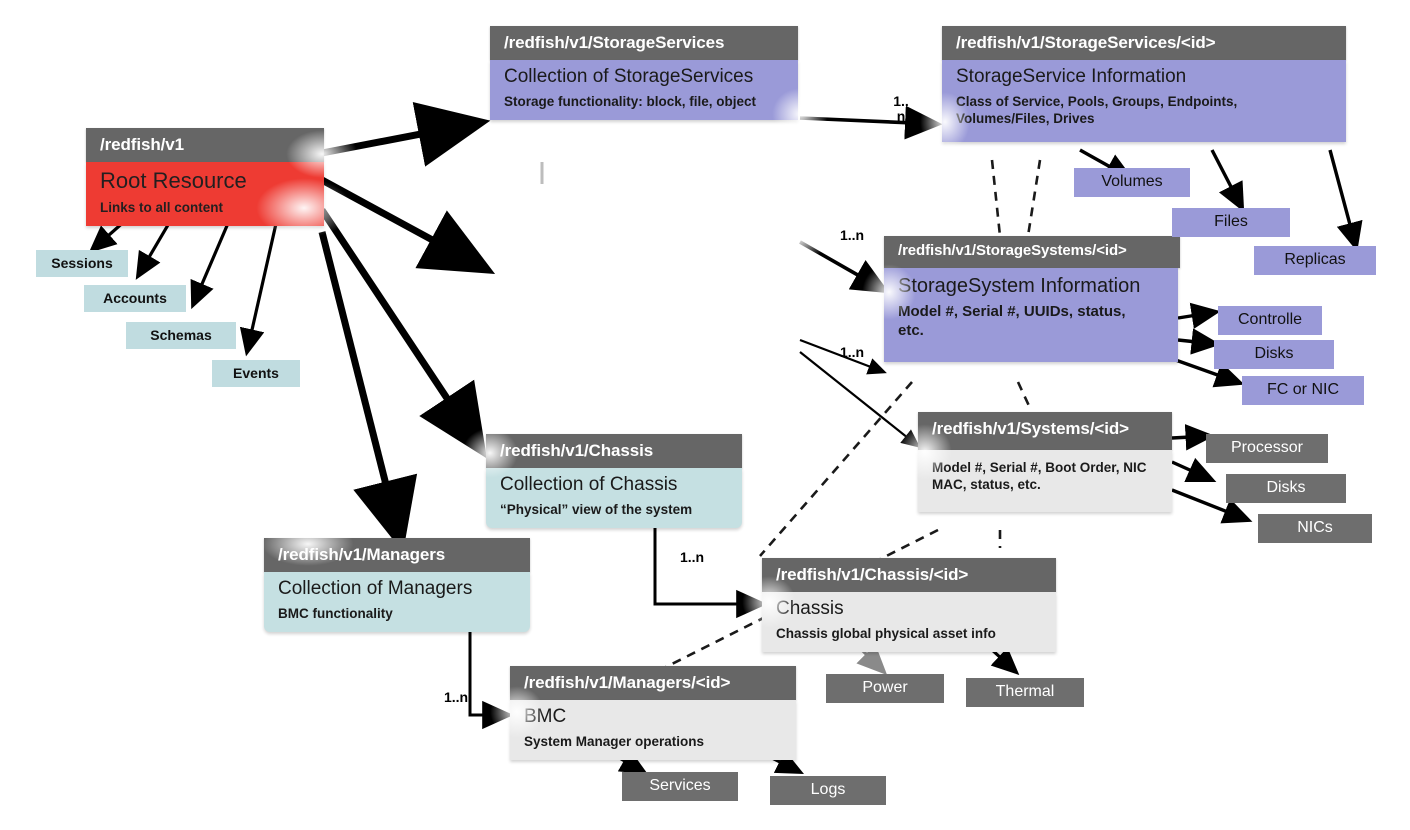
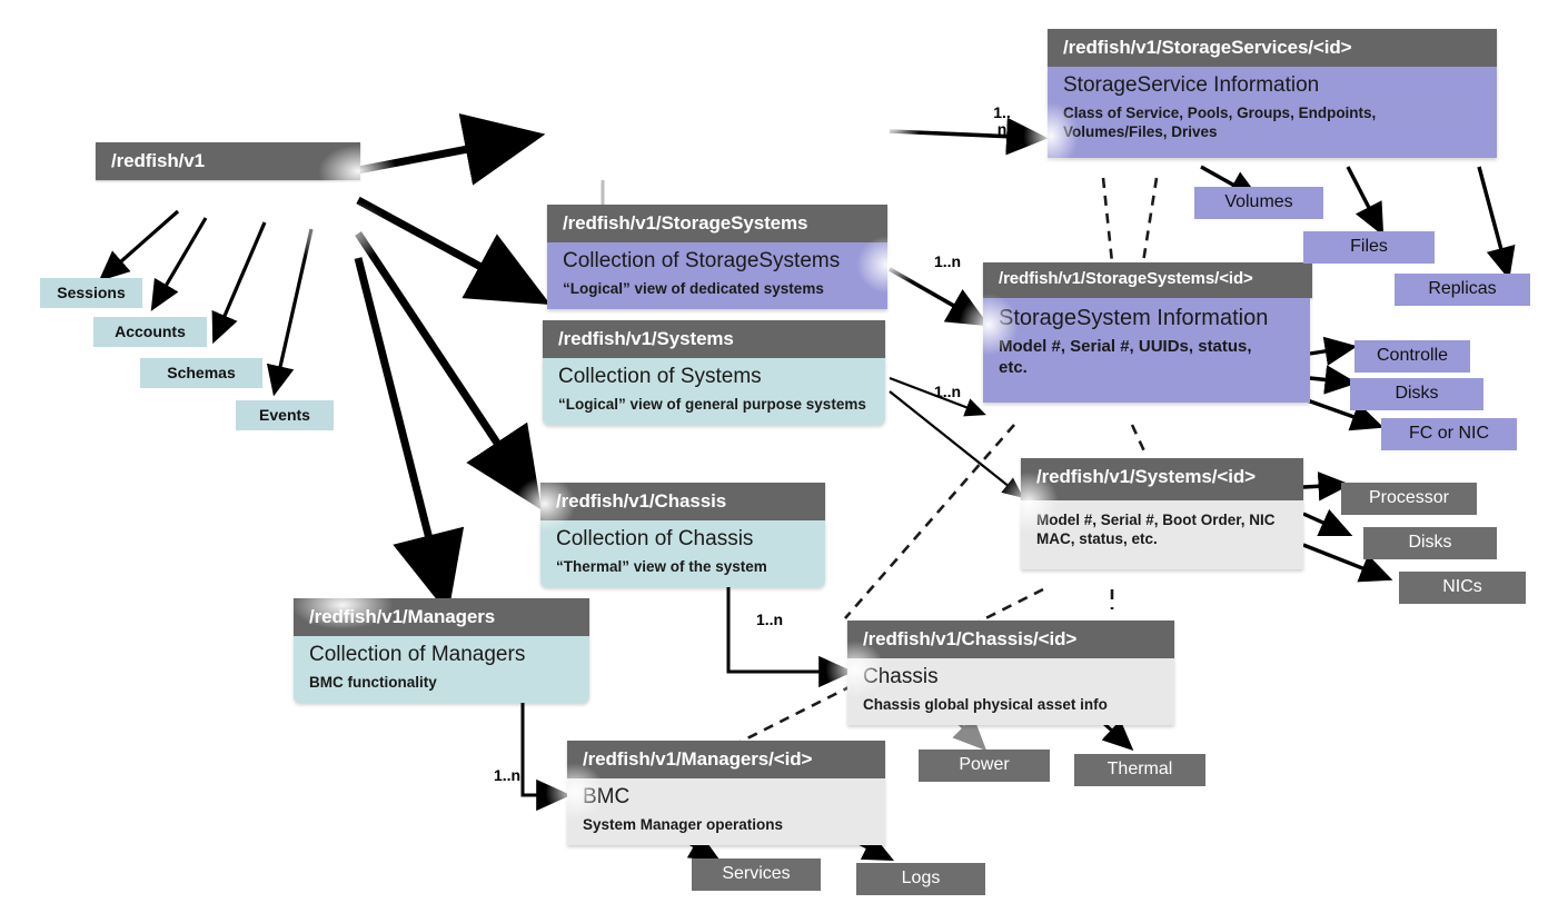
  /redfish/v1
- Root Resource
- Links to all content
- /redfish/v1/StorageServices
- Collection of StorageServices
- Storage functionality: block, file, object
  /redfish/v1/StorageServices/<id>
  StorageService Information
  ass of Service, Pools, Groups, Endpoints, lumes/Files, Drives
+ /redfish/v1/StorageSystems
+ Collection of StorageSystems
+ “Logical” view of dedicated systems
+ /redfish/v1/Systems
+ Collection of Systems
+ “Logical” view of general purpose systems
  /redfish/v1/StorageSystems/<id>
  orageSystem Information
  del #, Serial #, UUIDs, status, etc.
  dfish/v1/Systems/<id>
  del #, Serial #, Boot Order, NIC MAC, status, etc.
  dfish/v1/Chassis
  Collection of Chassis
- “Physical” view of the system
+ “Thermal” view of the system
  /redfish/v1/Chassis/<id>
  assis
  Chassis global physical asset info
  Collection of Managers
  BMC functionality
  /redfish/v1/Managers/<id>
  System Manager operations
  Sessions
  Accounts
  Schemas
  Events
  Volumes
  Files
  Replicas
  Controlle
  Disks
  FC or NIC
  Processor
  Disks
  NICs
  Power
  Thermal
  Services
  Logs
  1..
  n
  1..n
  1..n
  1..n
  1..n
